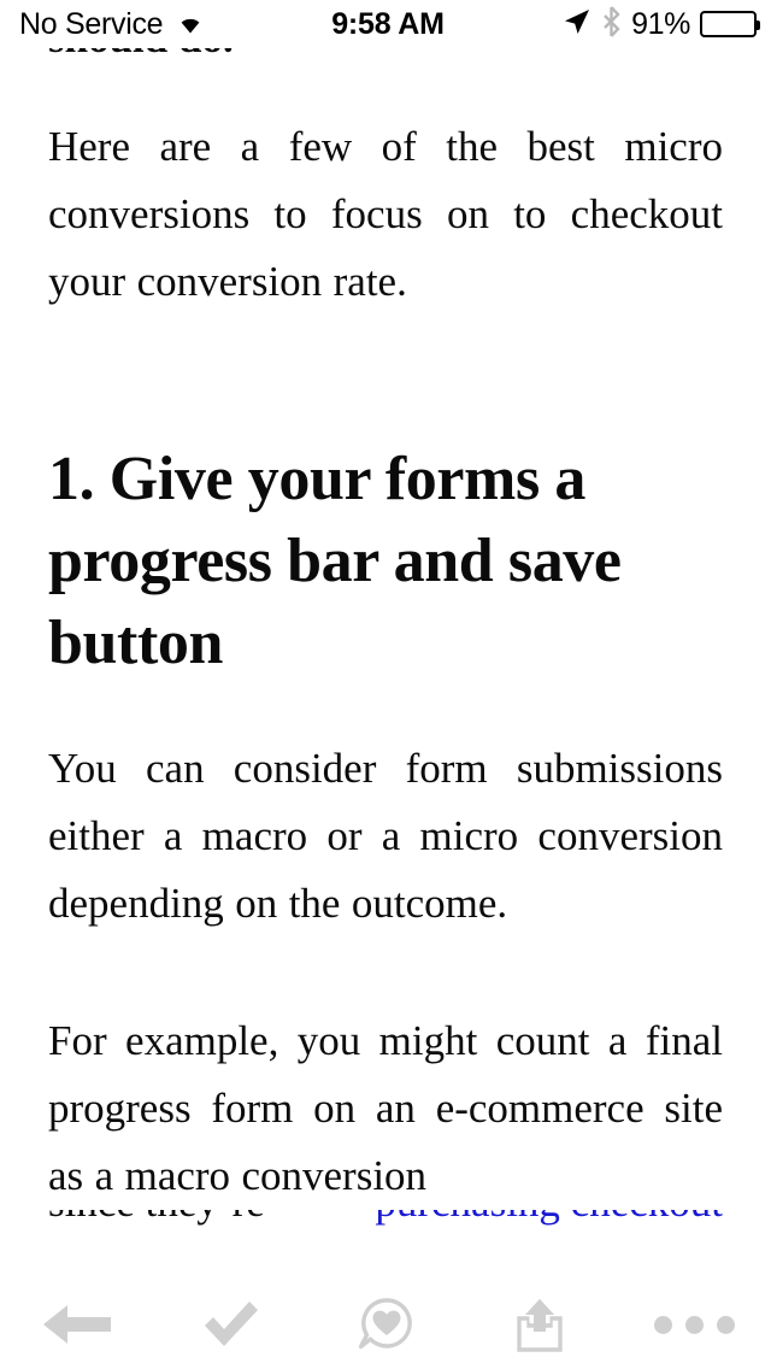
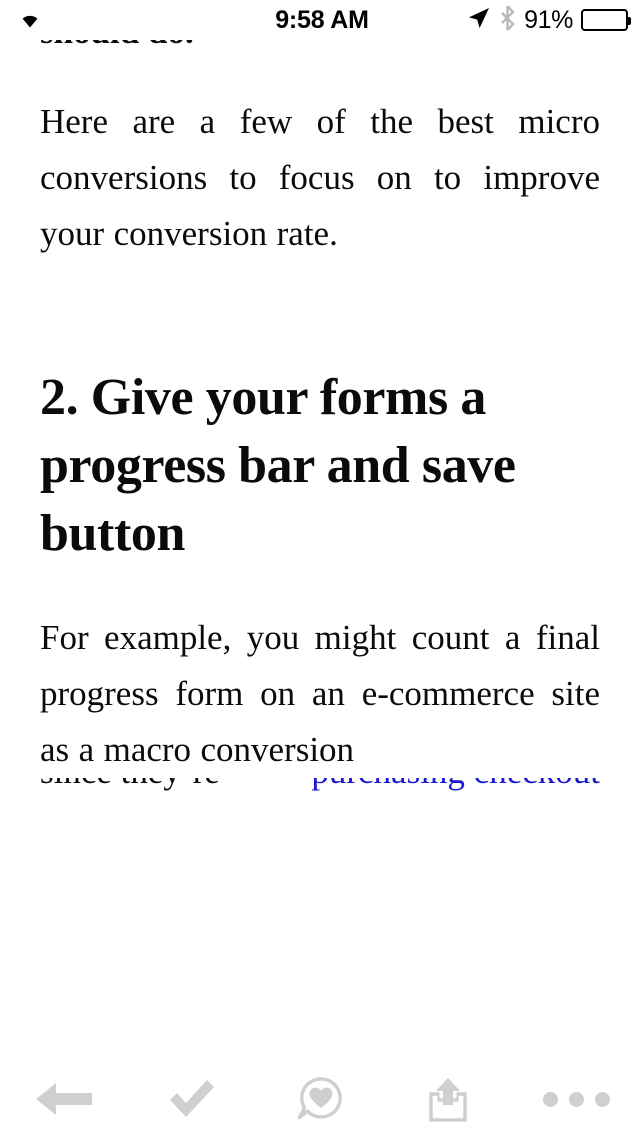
- No Service
  9:58 AM
  91%
- Here are a few of the best micro conversions to focus on to checkout your conversion rate.
+ Here are a few of the best micro conversions to focus on to improve your conversion rate.
- 1. Give your forms a progress bar and save button
+ 2. Give your forms a progress bar and save button
- You can consider form submissions either a macro or a micro conversion depending on the outcome.
  For example, you might count a final progress form on an e-commerce site as a macro conversion
